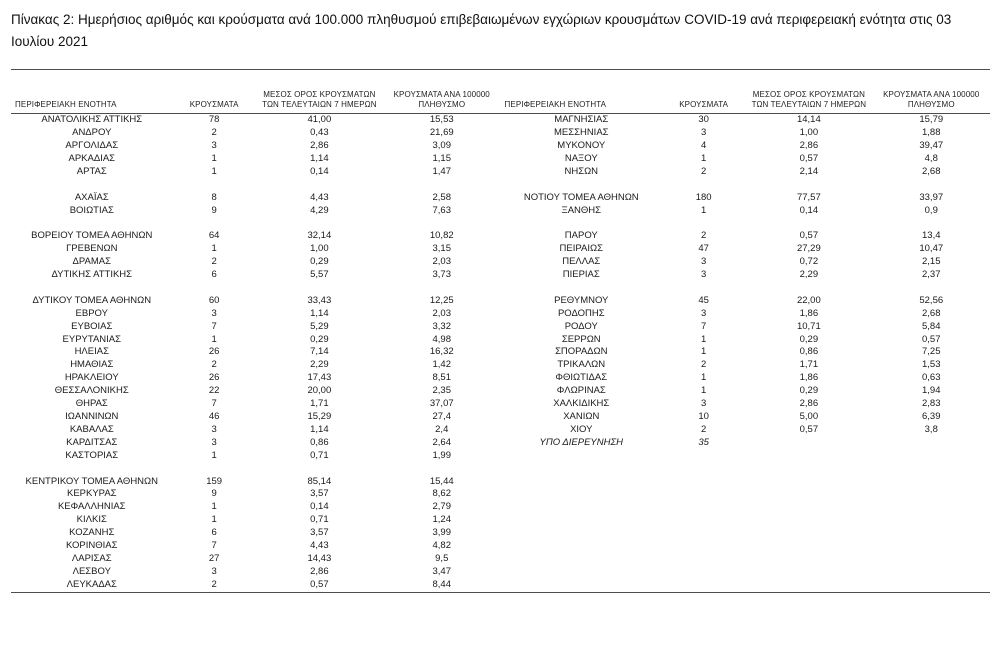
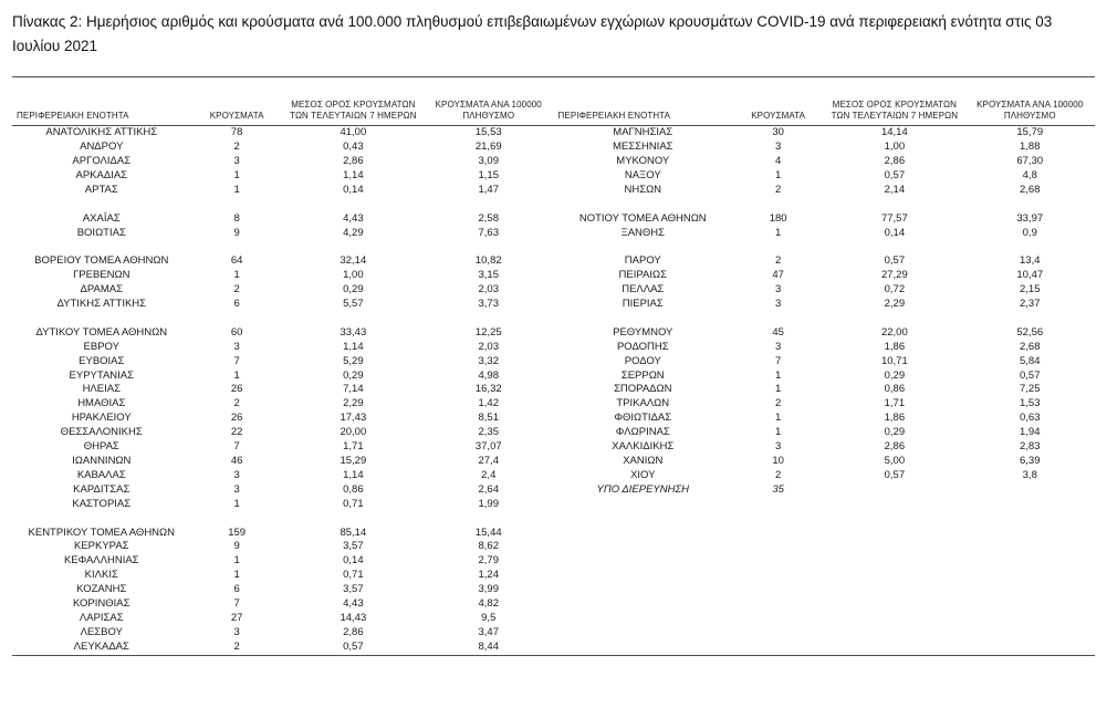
  Πίνακας 2: Ημερήσιος αριθμός και κρούσματα ανά 100.000 πληθυσμού επιβεβαιωμένων εγχώριων κρουσμάτων COVID-19 ανά περιφερειακή ενότητα στις 03 Ιουλίου 2021
  ΠΕΡΙΦΕΡΕΙΑΚΗ ΕΝΟΤΗΤΑ
  ΚΡΟΥΣΜΑΤΑ
  ΜΕΣΟΣ ΟΡΟΣ ΚΡΟΥΣΜΑΤΩΝ ΤΩΝ ΤΕΛΕΥΤΑΙΩΝ 7 ΗΜΕΡΩΝ
  ΚΡΟΥΣΜΑΤΑ ΑΝΑ 100000 ΠΛΗΘΥΣΜΟ
  ΠΕΡΙΦΕΡΕΙΑΚΗ ΕΝΟΤΗΤΑ
  ΚΡΟΥΣΜΑΤΑ
  ΜΕΣΟΣ ΟΡΟΣ ΚΡΟΥΣΜΑΤΩΝ ΤΩΝ ΤΕΛΕΥΤΑΙΩΝ 7 ΗΜΕΡΩΝ
  ΚΡΟΥΣΜΑΤΑ ΑΝΑ 100000 ΠΛΗΘΥΣΜΟ
  ΑΝΑΤΟΛΙΚΗΣ ΑΤΤΙΚΗΣ	78	41,00	15,53
  ΑΝΔΡΟΥ	2	0,43	21,69
  ΑΡΓΟΛΙΔΑΣ	3	2,86	3,09
  ΑΡΚΑΔΙΑΣ	1	1,14	1,15
  ΑΡΤΑΣ	1	0,14	1,47
  ΑΧΑΪΑΣ	8	4,43	2,58
  ΒΟΙΩΤΙΑΣ	9	4,29	7,63
  ΒΟΡΕΙΟΥ ΤΟΜΕΑ ΑΘΗΝΩΝ	64	32,14	10,82
  ΓΡΕΒΕΝΩΝ	1	1,00	3,15
  ΔΡΑΜΑΣ	2	0,29	2,03
  ΔΥΤΙΚΗΣ ΑΤΤΙΚΗΣ	6	5,57	3,73
  ΔΥΤΙΚΟΥ ΤΟΜΕΑ ΑΘΗΝΩΝ	60	33,43	12,25
  ΕΒΡΟΥ	3	1,14	2,03
  ΕΥΒΟΙΑΣ	7	5,29	3,32
  ΕΥΡΥΤΑΝΙΑΣ	1	0,29	4,98
  ΗΛΕΙΑΣ	26	7,14	16,32
  ΗΜΑΘΙΑΣ	2	2,29	1,42
  ΗΡΑΚΛΕΙΟΥ	26	17,43	8,51
  ΘΕΣΣΑΛΟΝΙΚΗΣ	22	20,00	2,35
  ΘΗΡΑΣ	7	1,71	37,07
  ΙΩΑΝΝΙΝΩΝ	46	15,29	27,4
  ΚΑΒΑΛΑΣ	3	1,14	2,4
  ΚΑΡΔΙΤΣΑΣ	3	0,86	2,64
  ΚΑΣΤΟΡΙΑΣ	1	0,71	1,99
  ΚΕΝΤΡΙΚΟΥ ΤΟΜΕΑ ΑΘΗΝΩΝ	159	85,14	15,44
  ΚΕΡΚΥΡΑΣ	9	3,57	8,62
  ΚΕΦΑΛΛΗΝΙΑΣ	1	0,14	2,79
  ΚΙΛΚΙΣ	1	0,71	1,24
  ΚΟΖΑΝΗΣ	6	3,57	3,99
  ΚΟΡΙΝΘΙΑΣ	7	4,43	4,82
  ΛΑΡΙΣΑΣ	27	14,43	9,5
  ΛΕΣΒΟΥ	3	2,86	3,47
  ΛΕΥΚΑΔΑΣ	2	0,57	8,44
  ΜΑΓΝΗΣΙΑΣ	30	14,14	15,79
  ΜΕΣΣΗΝΙΑΣ	3	1,00	1,88
- ΜΥΚΟΝΟΥ	4	2,86	39,47
+ ΜΥΚΟΝΟΥ	4	2,86	67,30
  ΝΑΞΟΥ	1	0,57	4,8
  ΝΗΣΩΝ	2	2,14	2,68
  ΝΟΤΙΟΥ ΤΟΜΕΑ ΑΘΗΝΩΝ	180	77,57	33,97
  ΞΑΝΘΗΣ	1	0,14	0,9
  ΠΑΡΟΥ	2	0,57	13,4
  ΠΕΙΡΑΙΩΣ	47	27,29	10,47
  ΠΕΛΛΑΣ	3	0,72	2,15
  ΠΙΕΡΙΑΣ	3	2,29	2,37
  ΡΕΘΥΜΝΟΥ	45	22,00	52,56
  ΡΟΔΟΠΗΣ	3	1,86	2,68
  ΡΟΔΟΥ	7	10,71	5,84
  ΣΕΡΡΩΝ	1	0,29	0,57
  ΣΠΟΡΑΔΩΝ	1	0,86	7,25
  ΤΡΙΚΑΛΩΝ	2	1,71	1,53
  ΦΘΙΩΤΙΔΑΣ	1	1,86	0,63
  ΦΛΩΡΙΝΑΣ	1	0,29	1,94
  ΧΑΛΚΙΔΙΚΗΣ	3	2,86	2,83
  ΧΑΝΙΩΝ	10	5,00	6,39
  ΧΙΟΥ	2	0,57	3,8
  ΥΠΟ ΔΙΕΡΕΥΝΗΣΗ	35
